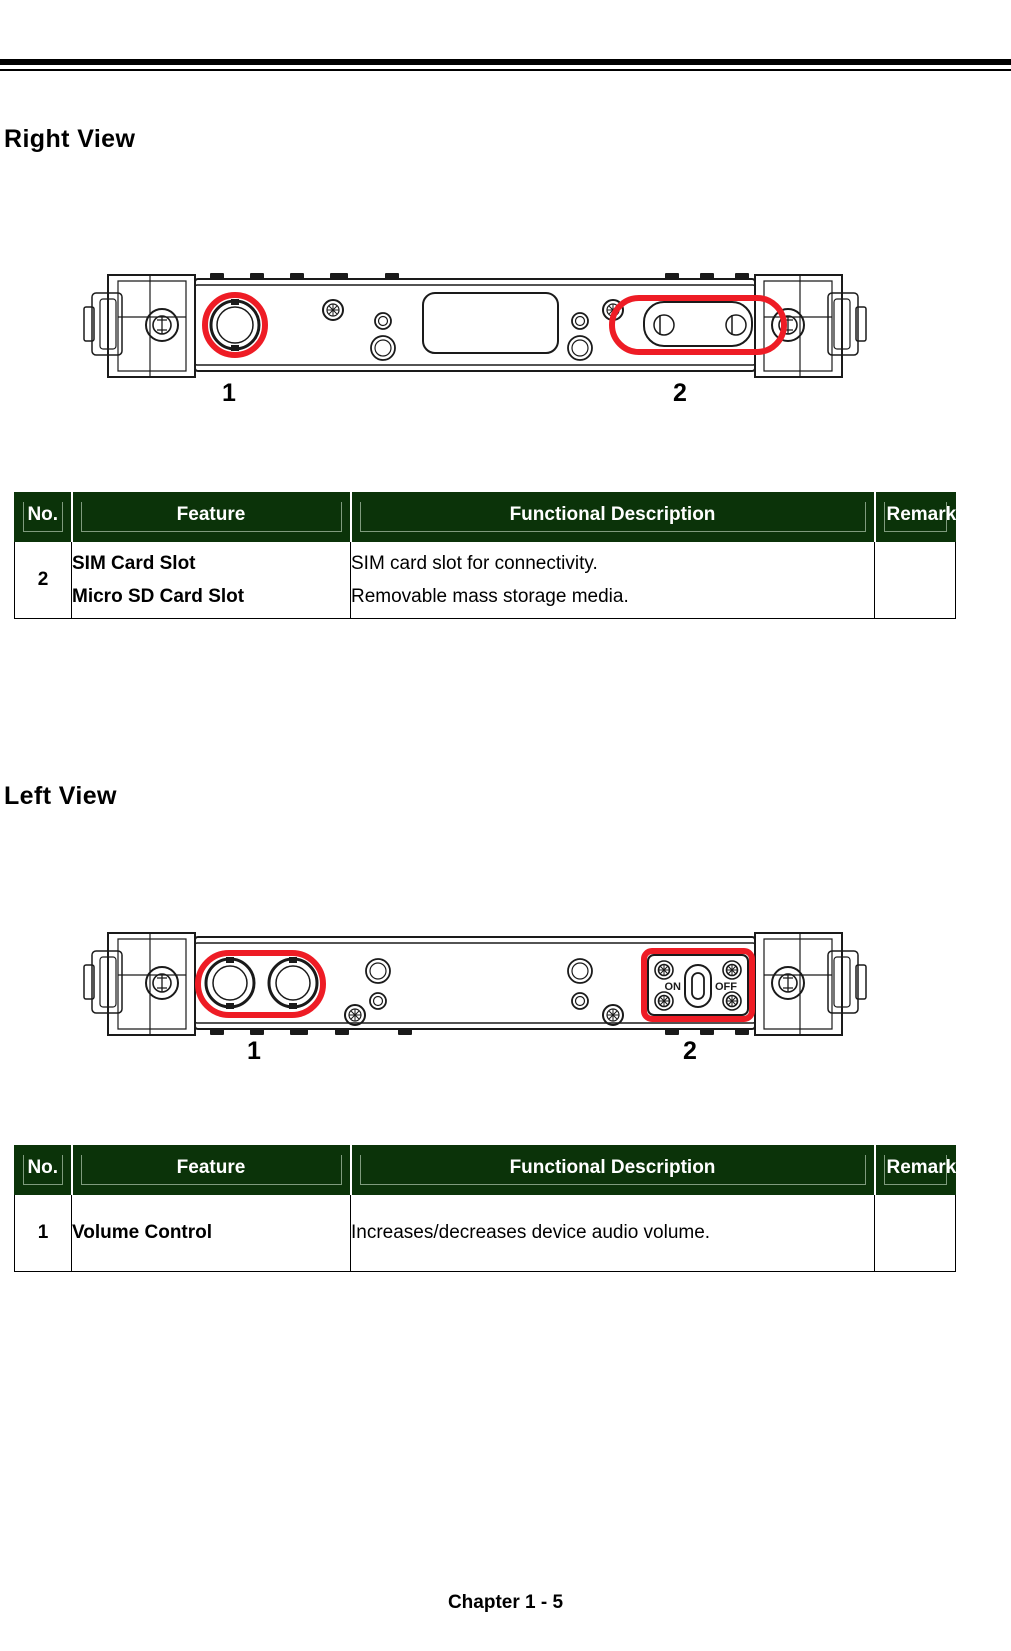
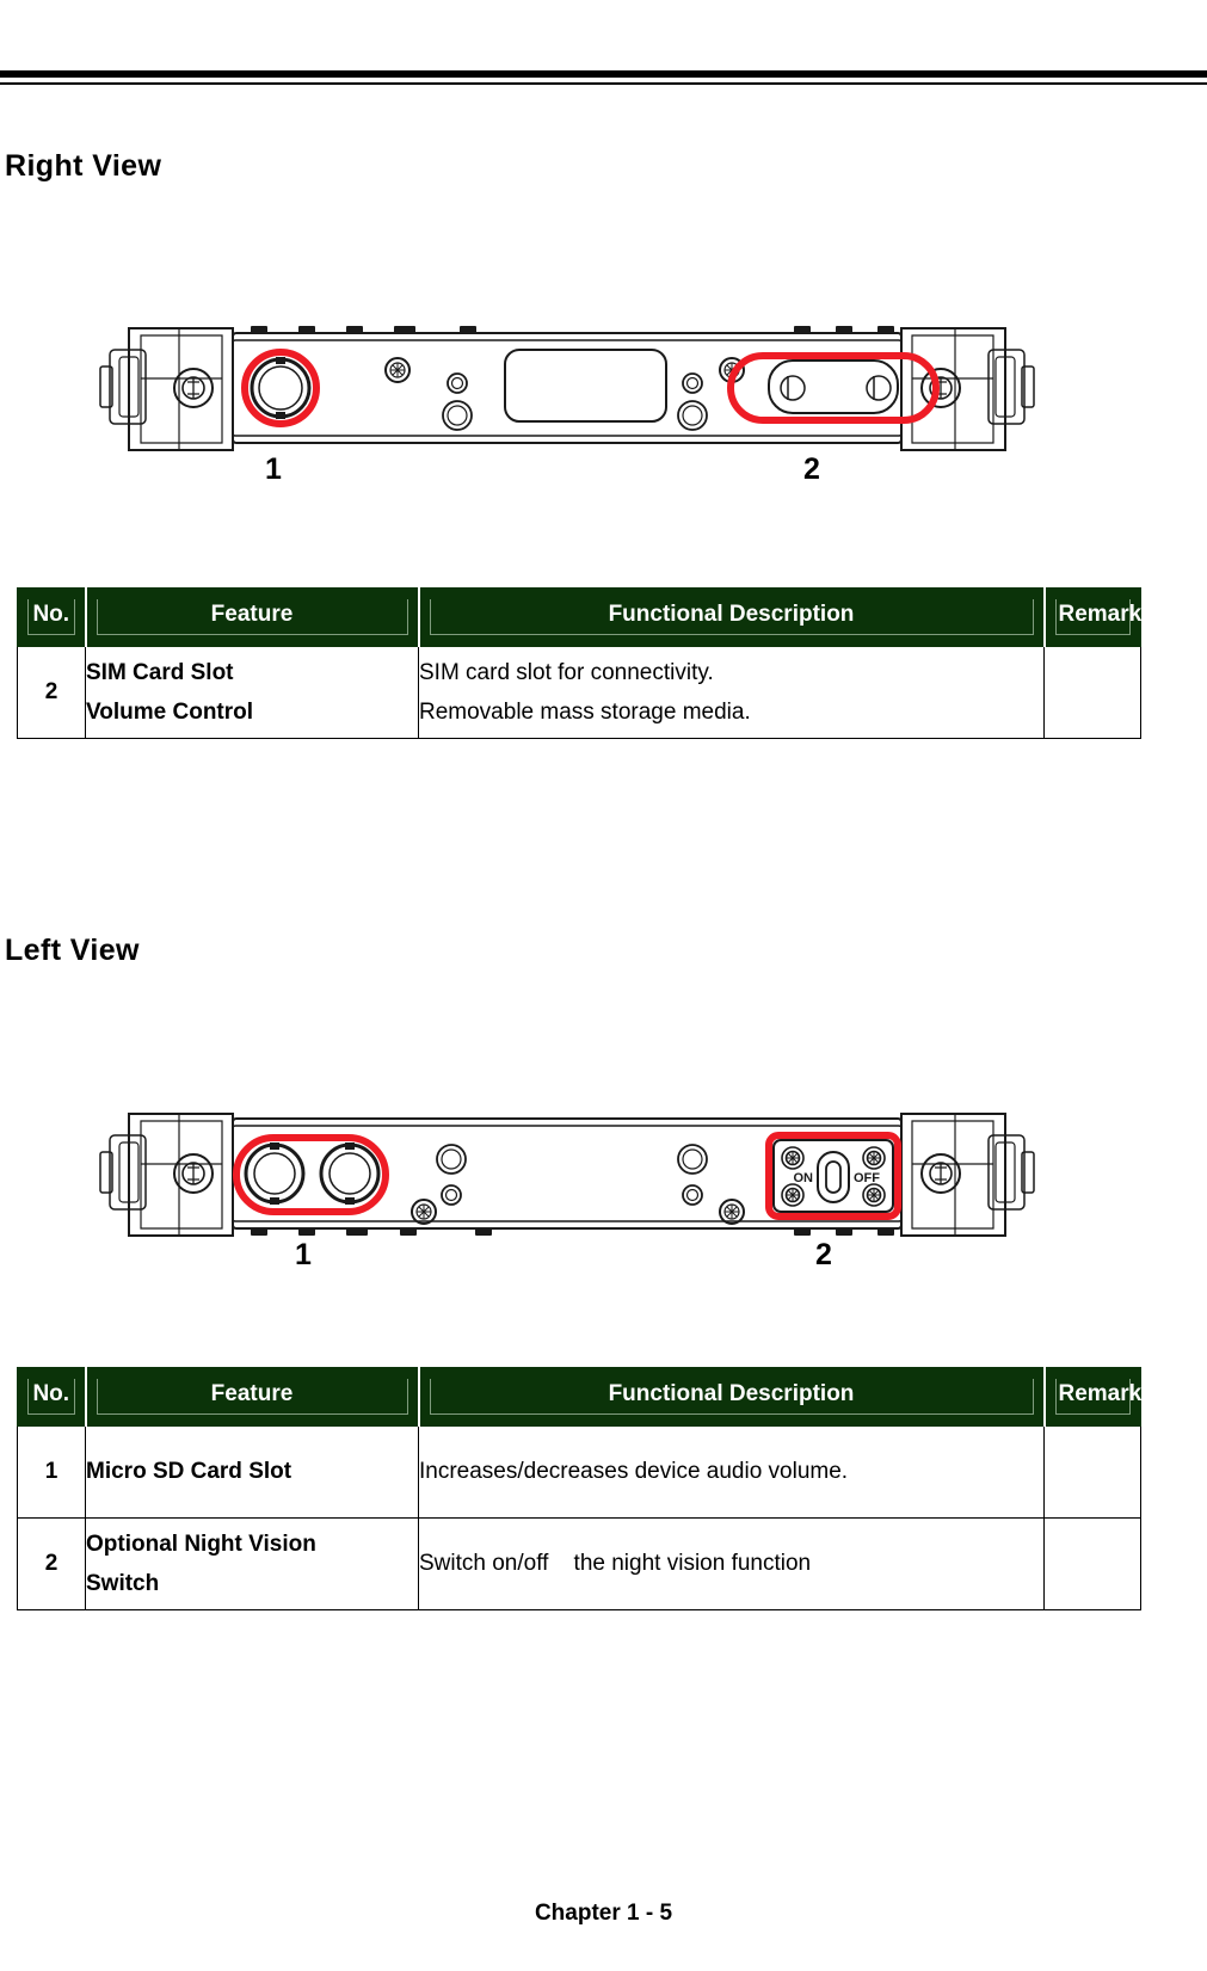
  Right View
  1
  2
  No.	Feature	Functional Description	Remark
- 2	SIM Card Slot Micro SD Card Slot	SIM card slot for connectivity. Removable mass storage media.
+ 2	SIM Card Slot Volume Control	SIM card slot for connectivity. Removable mass storage media.
  Left View
  ON
  OFF
  1
  2
  No.	Feature	Functional Description	Remark
- 1	Volume Control	Increases/decreases device audio volume.
+ 1	Micro SD Card Slot	Increases/decreases device audio volume.
+ 2	Optional Night Vision Switch	Switch on/off the night vision function
  Chapter 1 - 5
